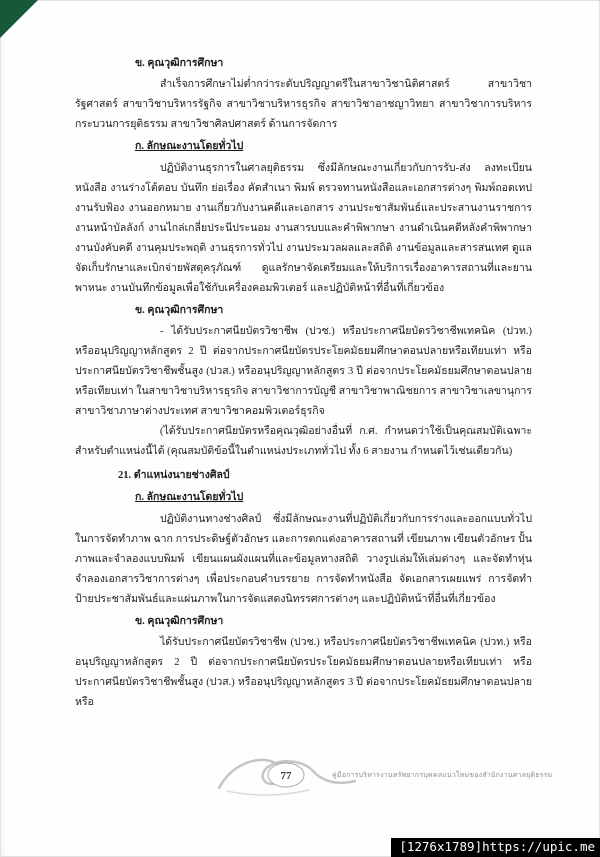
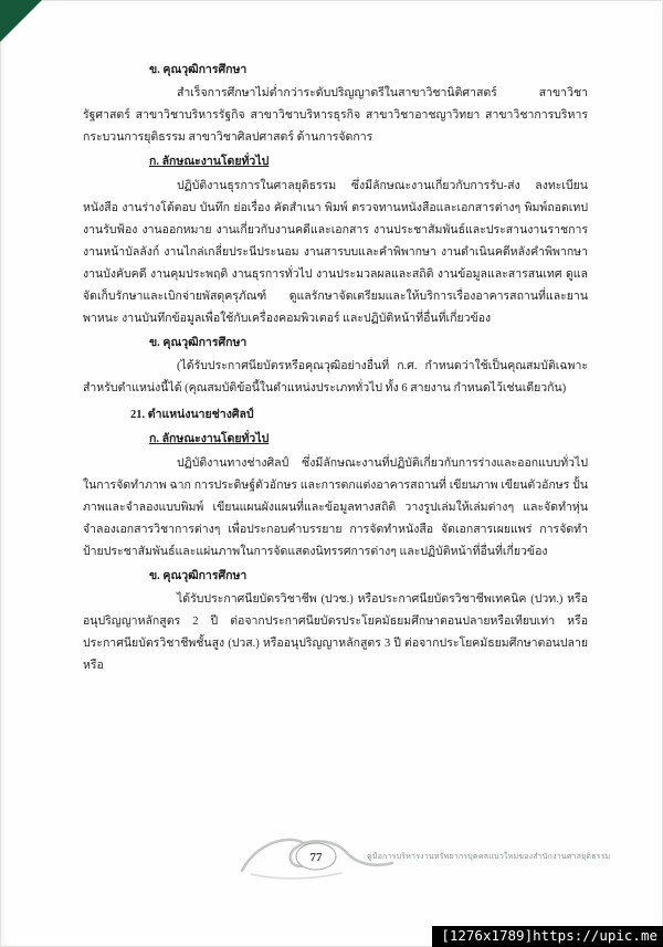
  ข. คุณวุฒิการศึกษา
  สำเร็จการศึกษาไม่ต่ำกว่าระดับปริญญาตรีในสาขาวิชานิติศาสตร์ สาขาวิชารัฐศาสตร์ สาขาวิชาบริหารรัฐกิจ สาขาวิชาบริหารธุรกิจ สาขาวิชาอาชญาวิทยา สาขาวิชาการบริหารกระบวนการยุติธรรม สาขาวิชาศิลปศาสตร์ ด้านการจัดการ
  ก. ลักษณะงานโดยทั่วไป
  ปฏิบัติงานธุรการในศาลยุติธรรม ซึ่งมีลักษณะงานเกี่ยวกับการรับ-ส่ง ลงทะเบียนหนังสือ งานร่างโต้ตอบ บันทึก ย่อเรื่อง คัดสำเนา พิมพ์ ตรวจทานหนังสือและเอกสารต่างๆ พิมพ์ถอดเทป งานรับฟ้อง งานออกหมาย งานเกี่ยวกับงานคดีและเอกสาร งานประชาสัมพันธ์และประสานงานราชการ งานหน้าบัลลังก์ งานไกล่เกลี่ยประนีประนอม งานสารบบและคำพิพากษา งานดำเนินคดีหลังคำพิพากษา งานบังคับคดี งานคุมประพฤติ งานธุรการทั่วไป งานประมวลผลและสถิติ งานข้อมูลและสารสนเทศ ดูแลจัดเก็บรักษาและเบิกจ่ายพัสดุครุภัณฑ์ ดูแลรักษาจัดเตรียมและให้บริการเรื่องอาคารสถานที่และยานพาหนะ งานบันทึกข้อมูลเพื่อใช้กับเครื่องคอมพิวเตอร์ และปฏิบัติหน้าที่อื่นที่เกี่ยวข้อง
  ข. คุณวุฒิการศึกษา
- - ได้รับประกาศนียบัตรวิชาชีพ (ปวช.) หรือประกาศนียบัตรวิชาชีพเทคนิค (ปวท.) หรืออนุปริญญาหลักสูตร 2 ปี ต่อจากประกาศนียบัตรประโยคมัธยมศึกษาตอนปลายหรือเทียบเท่า หรือประกาศนียบัตรวิชาชีพชั้นสูง (ปวส.) หรืออนุปริญญาหลักสูตร 3 ปี ต่อจากประโยคมัธยมศึกษาตอนปลายหรือเทียบเท่า ในสาขาวิชาบริหารธุรกิจ สาขาวิชาการบัญชี สาขาวิชาพาณิชยการ สาขาวิชาเลขานุการ สาขาวิชาภาษาต่างประเทศ สาขาวิชาคอมพิวเตอร์ธุรกิจ
  (ได้รับประกาศนียบัตรหรือคุณวุฒิอย่างอื่นที่ ก.ศ. กำหนดว่าใช้เป็นคุณสมบัติเฉพาะสำหรับตำแหน่งนี้ได้ (คุณสมบัติข้อนี้ในตำแหน่งประเภททั่วไป ทั้ง 6 สายงาน กำหนดไว้เช่นเดียวกัน)
  21. ตำแหน่งนายช่างศิลป์
  ก. ลักษณะงานโดยทั่วไป
  ปฏิบัติงานทางช่างศิลป์ ซึ่งมีลักษณะงานที่ปฏิบัติเกี่ยวกับการร่างและออกแบบทั่วไปในการจัดทำภาพ ฉาก การประดิษฐ์ตัวอักษร และการตกแต่งอาคารสถานที่ เขียนภาพ เขียนตัวอักษร ปั้นภาพและจำลองแบบพิมพ์ เขียนแผนผังแผนที่และข้อมูลทางสถิติ วางรูปเล่มให้เล่มต่างๆ และจัดทำหุ่นจำลองเอกสารวิชาการต่างๆ เพื่อประกอบคำบรรยาย การจัดทำหนังสือ จัดเอกสารเผยแพร่ การจัดทำป้ายประชาสัมพันธ์และแผ่นภาพในการจัดแสดงนิทรรศการต่างๆ และปฏิบัติหน้าที่อื่นที่เกี่ยวข้อง
  ข. คุณวุฒิการศึกษา
  ได้รับประกาศนียบัตรวิชาชีพ (ปวช.) หรือประกาศนียบัตรวิชาชีพเทคนิค (ปวท.) หรืออนุปริญญาหลักสูตร 2 ปี ต่อจากประกาศนียบัตรประโยคมัธยมศึกษาตอนปลายหรือเทียบเท่า หรือประกาศนียบัตรวิชาชีพชั้นสูง (ปวส.) หรืออนุปริญญาหลักสูตร 3 ปี ต่อจากประโยคมัธยมศึกษาตอนปลายหรือ
  77
  คู่มือการบริหารงานทรัพยากรบุคคลแนวใหม่ของสำนักงานศาลยุติธรรม
  [1276x1789]https://upic.me
